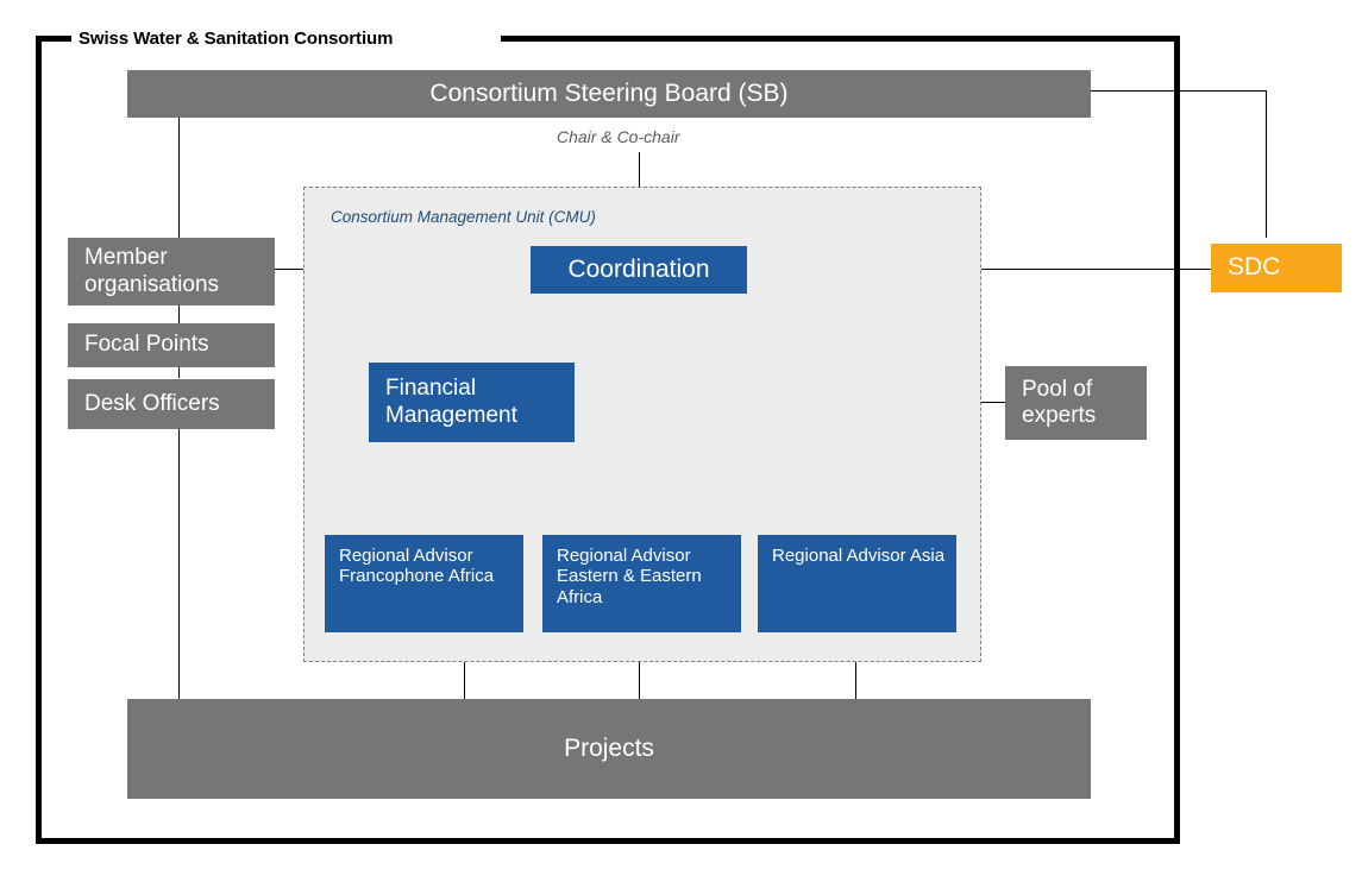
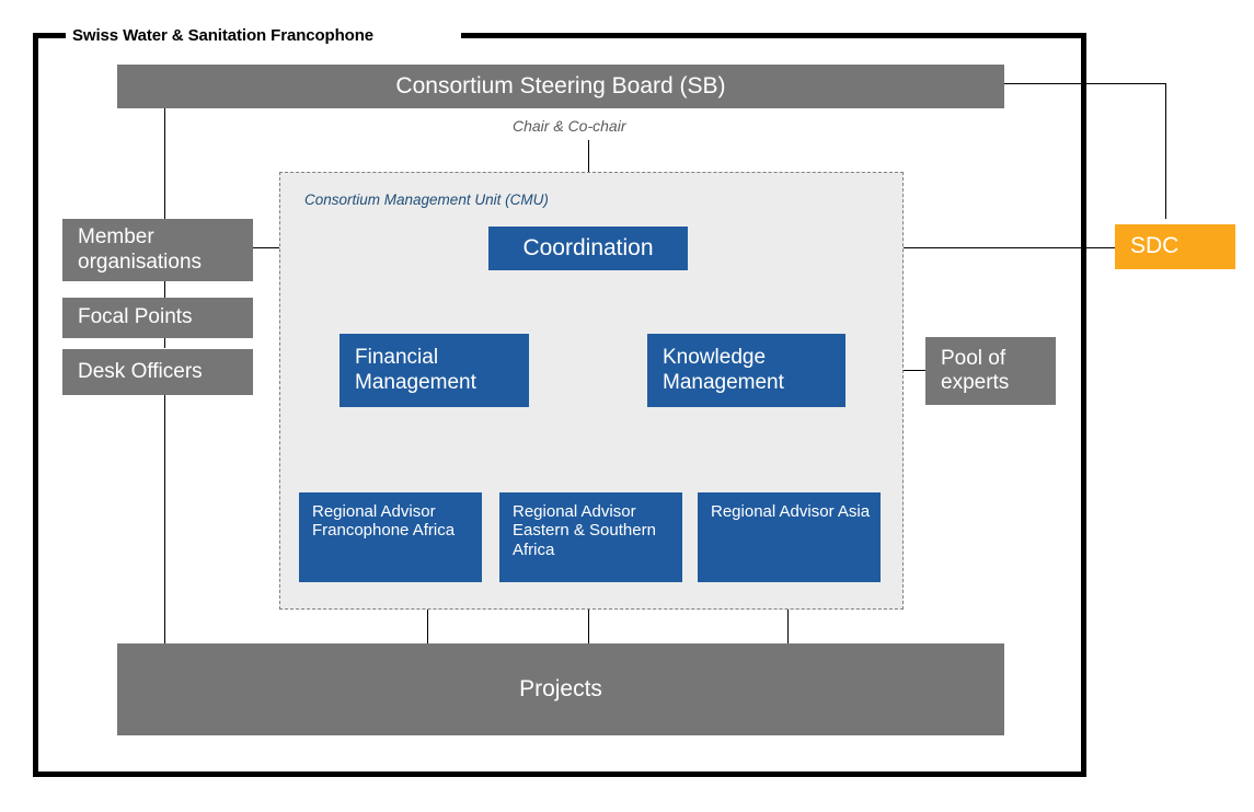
- Swiss Water & Sanitation Consortium
+ Swiss Water & Sanitation Francophone
  Consortium Management Unit (CMU)
  Consortium Steering Board (SB)
  Chair & Co-chair
  Member organisations
  Focal Points
  Desk Officers
  Coordination
  Financial Management
+ Knowledge Management
  Regional Advisor Francophone Africa
- Regional Advisor Eastern & Eastern Africa
+ Regional Advisor Eastern & Southern Africa
  Regional Advisor Asia
  Pool of experts
  SDC
  Projects
